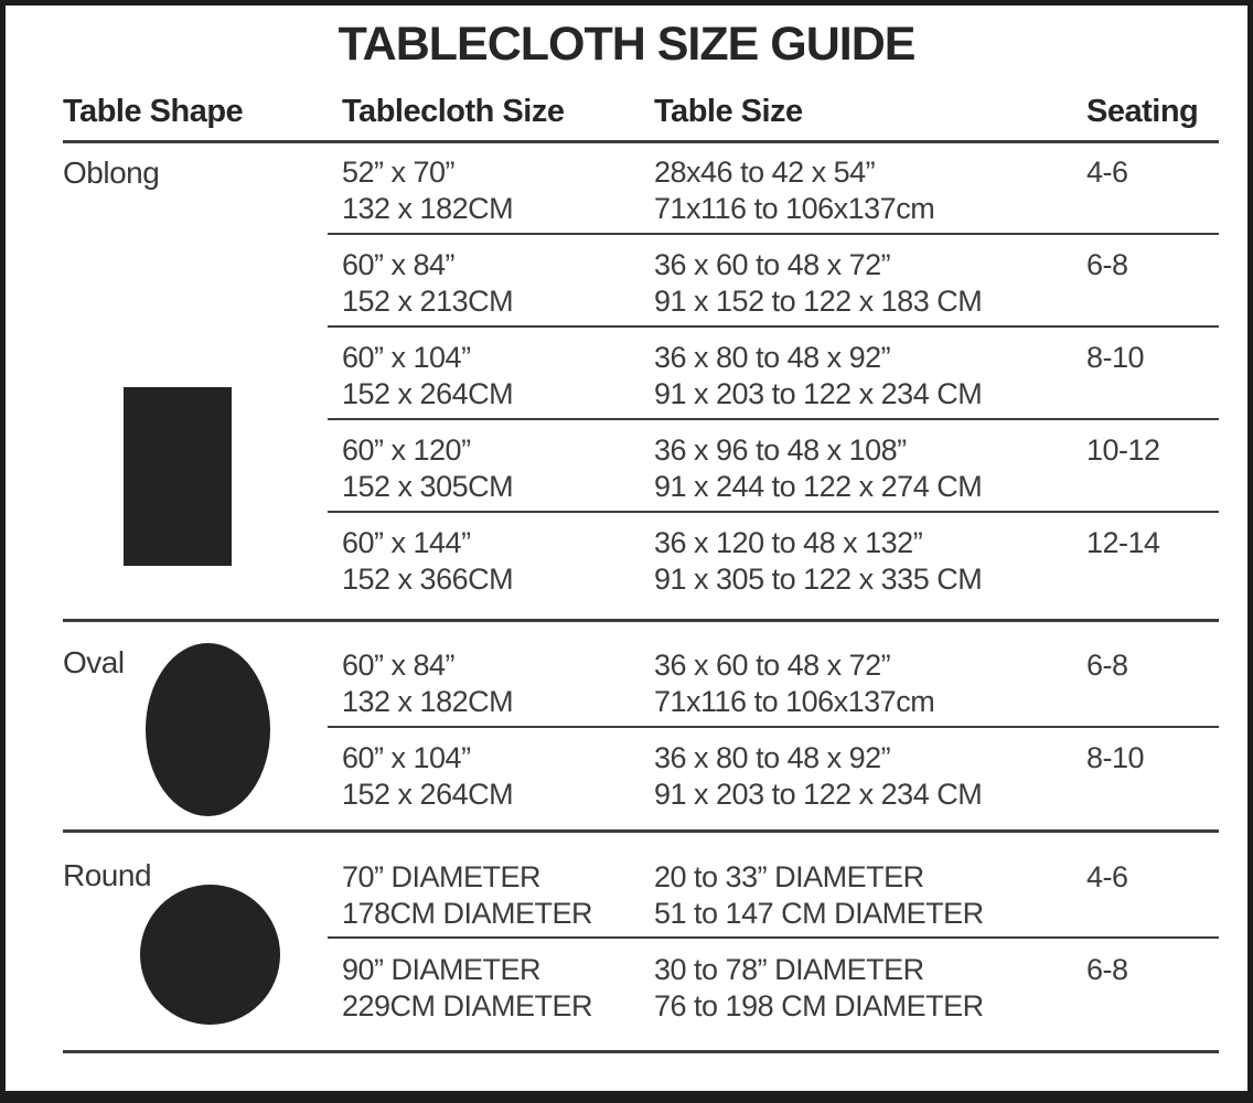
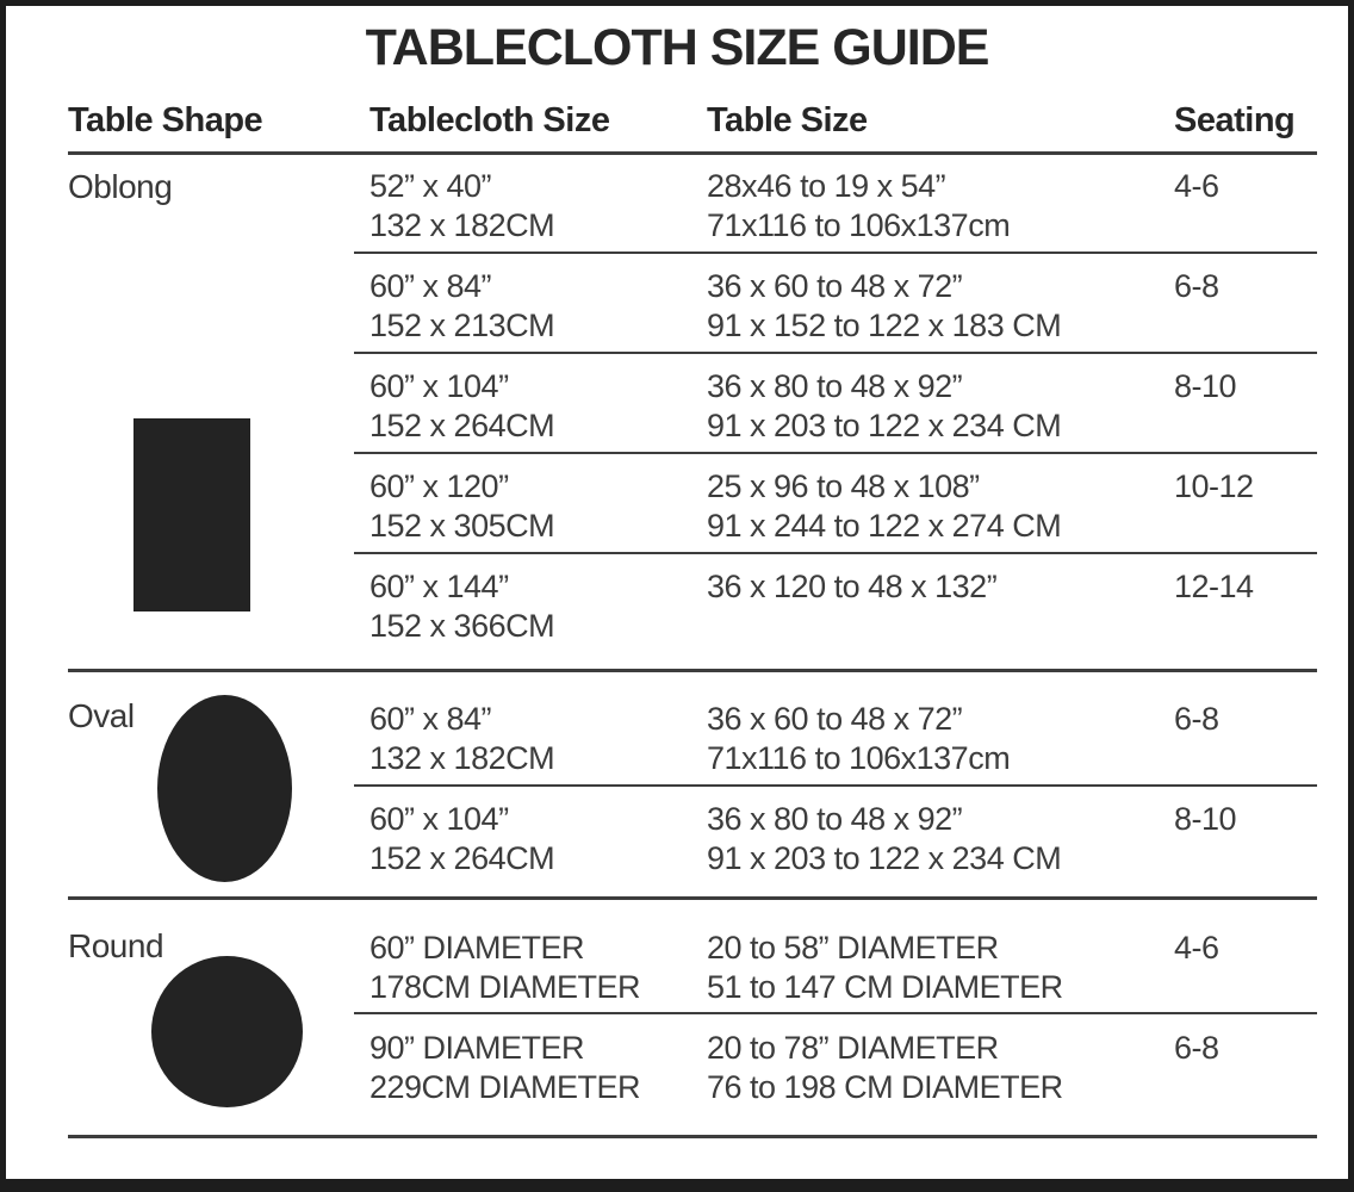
  TABLECLOTH SIZE GUIDE
  Table Shape
  Tablecloth Size
  Table Size
  Seating
  Oblong
  Oval
  Round
- 52” x 70”
+ 52” x 40”
  132 x 182CM
- 28x46 to 42 x 54”
+ 28x46 to 19 x 54”
  71x116 to 106x137cm
  4-6
  60” x 84”
  152 x 213CM
  36 x 60 to 48 x 72”
  91 x 152 to 122 x 183 CM
  6-8
  60” x 104”
  152 x 264CM
  36 x 80 to 48 x 92”
  91 x 203 to 122 x 234 CM
  8-10
  60” x 120”
  152 x 305CM
- 36 x 96 to 48 x 108”
+ 25 x 96 to 48 x 108”
  91 x 244 to 122 x 274 CM
  10-12
  60” x 144”
  152 x 366CM
  36 x 120 to 48 x 132”
- 91 x 305 to 122 x 335 CM
  12-14
  60” x 84”
  132 x 182CM
  36 x 60 to 48 x 72”
  71x116 to 106x137cm
  6-8
  60” x 104”
  152 x 264CM
  36 x 80 to 48 x 92”
  91 x 203 to 122 x 234 CM
  8-10
- 70” DIAMETER
+ 60” DIAMETER
  178CM DIAMETER
- 20 to 33” DIAMETER
+ 20 to 58” DIAMETER
  51 to 147 CM DIAMETER
  4-6
  90” DIAMETER
  229CM DIAMETER
- 30 to 78” DIAMETER
+ 20 to 78” DIAMETER
  76 to 198 CM DIAMETER
  6-8
